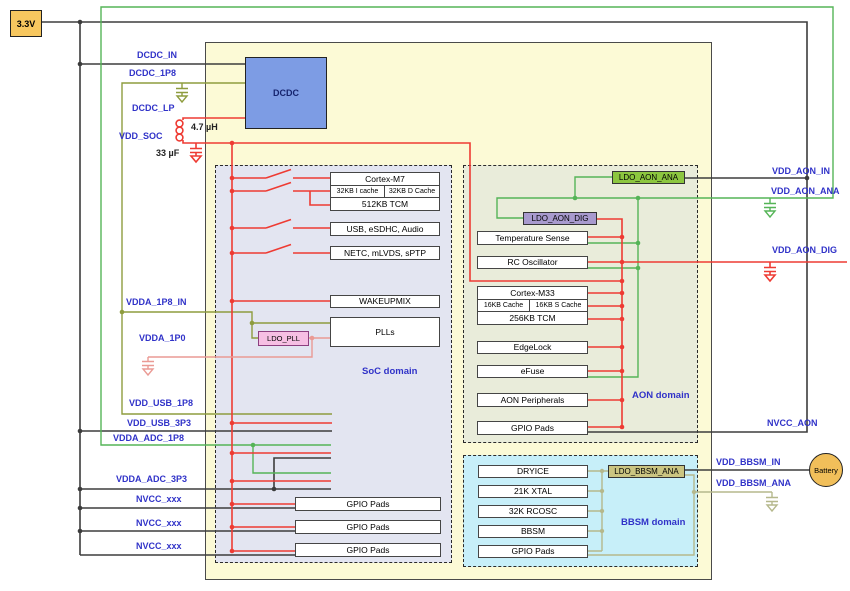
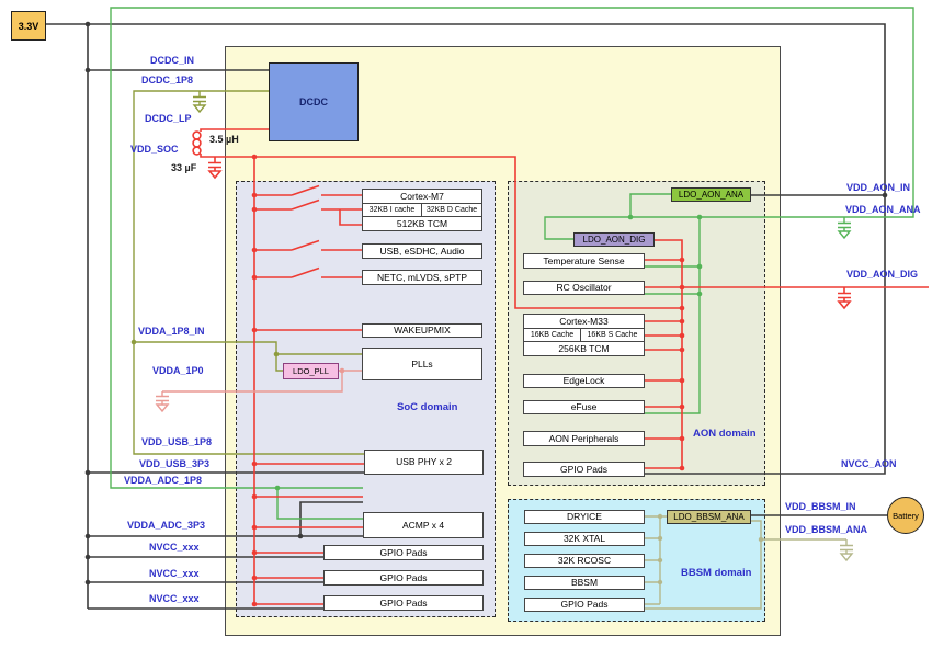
  3.3V
  Battery
  DCDC
  Cortex-M7
  512KB TCM
  USB, eSDHC, Audio
  NETC, mLVDS, sPTP
  WAKEUPMIX
  PLLs
  LDO_PLL
+ USB PHY x 2
+ ACMP x 4
  GPIO Pads
  GPIO Pads
  GPIO Pads
  LDO_AON_ANA
  LDO_AON_DIG
  Temperature Sense
  RC Oscillator
  Cortex-M33
  256KB TCM
  EdgeLock
  eFuse
  AON Peripherals
  GPIO Pads
  DRYICE
- 21K XTAL
+ 32K XTAL
  32K RCOSC
  BBSM
  GPIO Pads
  LDO_BBSM_ANA
  SoC domain
  AON domain
  BBSM domain
  DCDC_IN
  DCDC_1P8
  DCDC_LP
  VDD_SOC
  33 µF
- 4.7 µH
+ 3.5 µH
  VDDA_1P8_IN
  VDDA_1P0
  VDD_USB_1P8
  VDD_USB_3P3
  VDDA_ADC_1P8
  VDDA_ADC_3P3
  NVCC_xxx
  NVCC_xxx
  NVCC_xxx
  VDD_AON_IN
  VDD_AON_ANA
  VDD_AON_DIG
  NVCC_AON
  VDD_BBSM_IN
  VDD_BBSM_ANA
